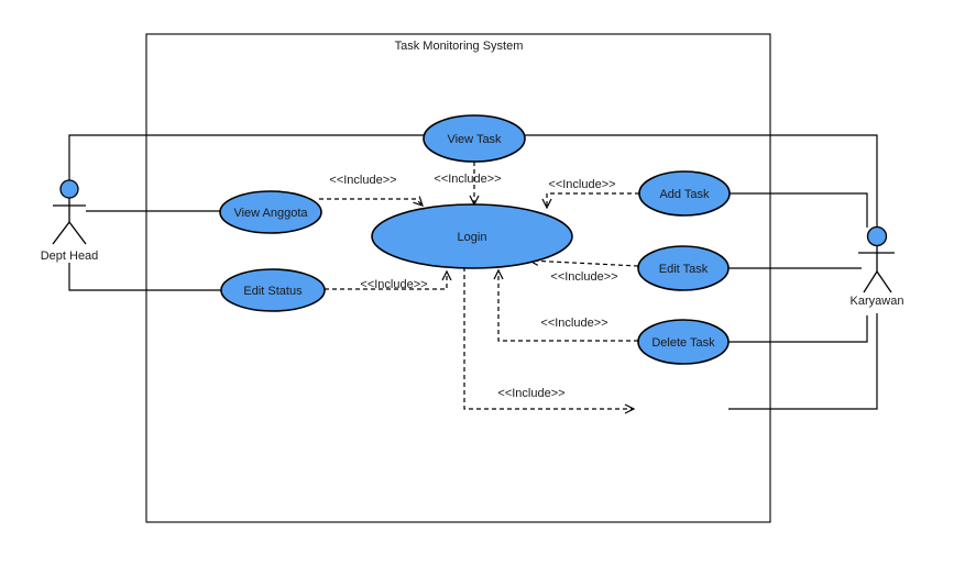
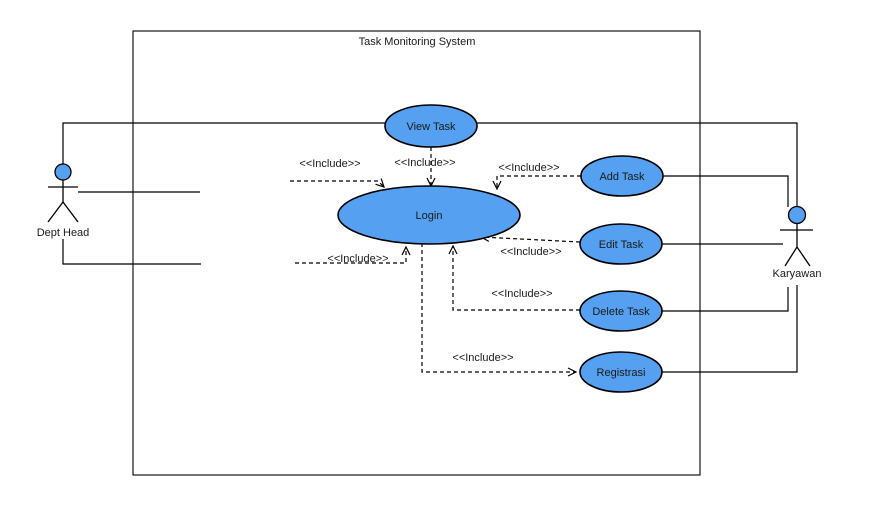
  Task Monitoring System
  <<Include>>
  <<Include>>
  <<Include>>
  <<Include>>
  <<Include>>
  <<Include>>
  <<Include>>
  View Task
- View Anggota
- Edit Status
  Login
  Add Task
  Edit Task
  Delete Task
+ Registrasi
  Dept Head
  Karyawan
